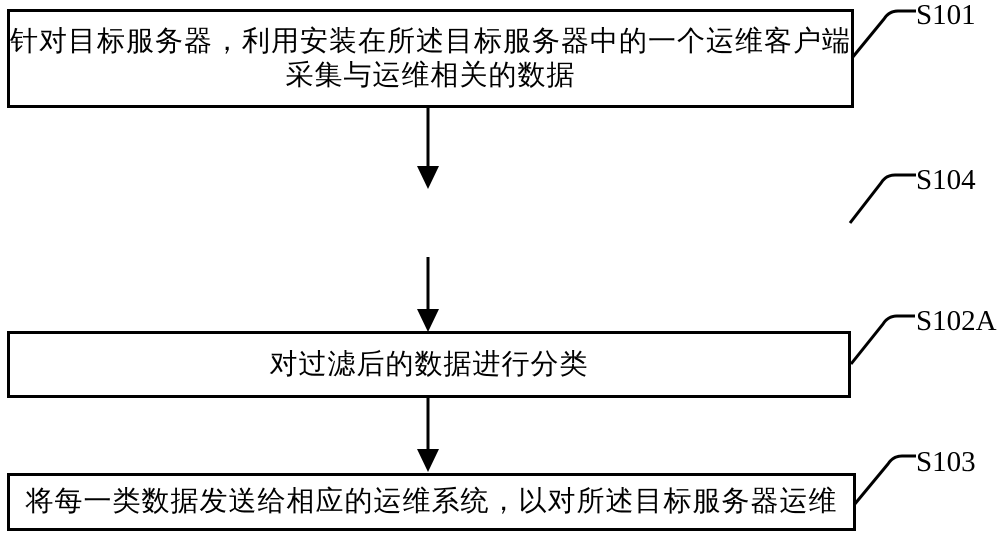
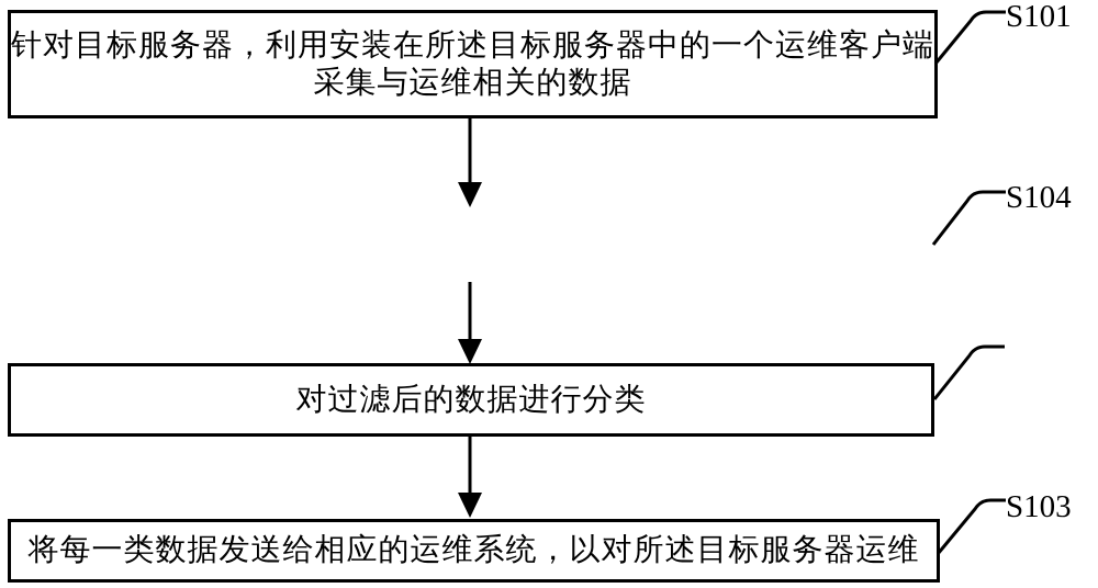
  针对目标服务器，利用安装在所述目标服务器中的一个运维客户端
  采集与运维相关的数据
  对过滤后的数据进行分类
  将每一类数据发送给相应的运维系统，以对所述目标服务器运维
  S101
  S104
- S102A
  S103
